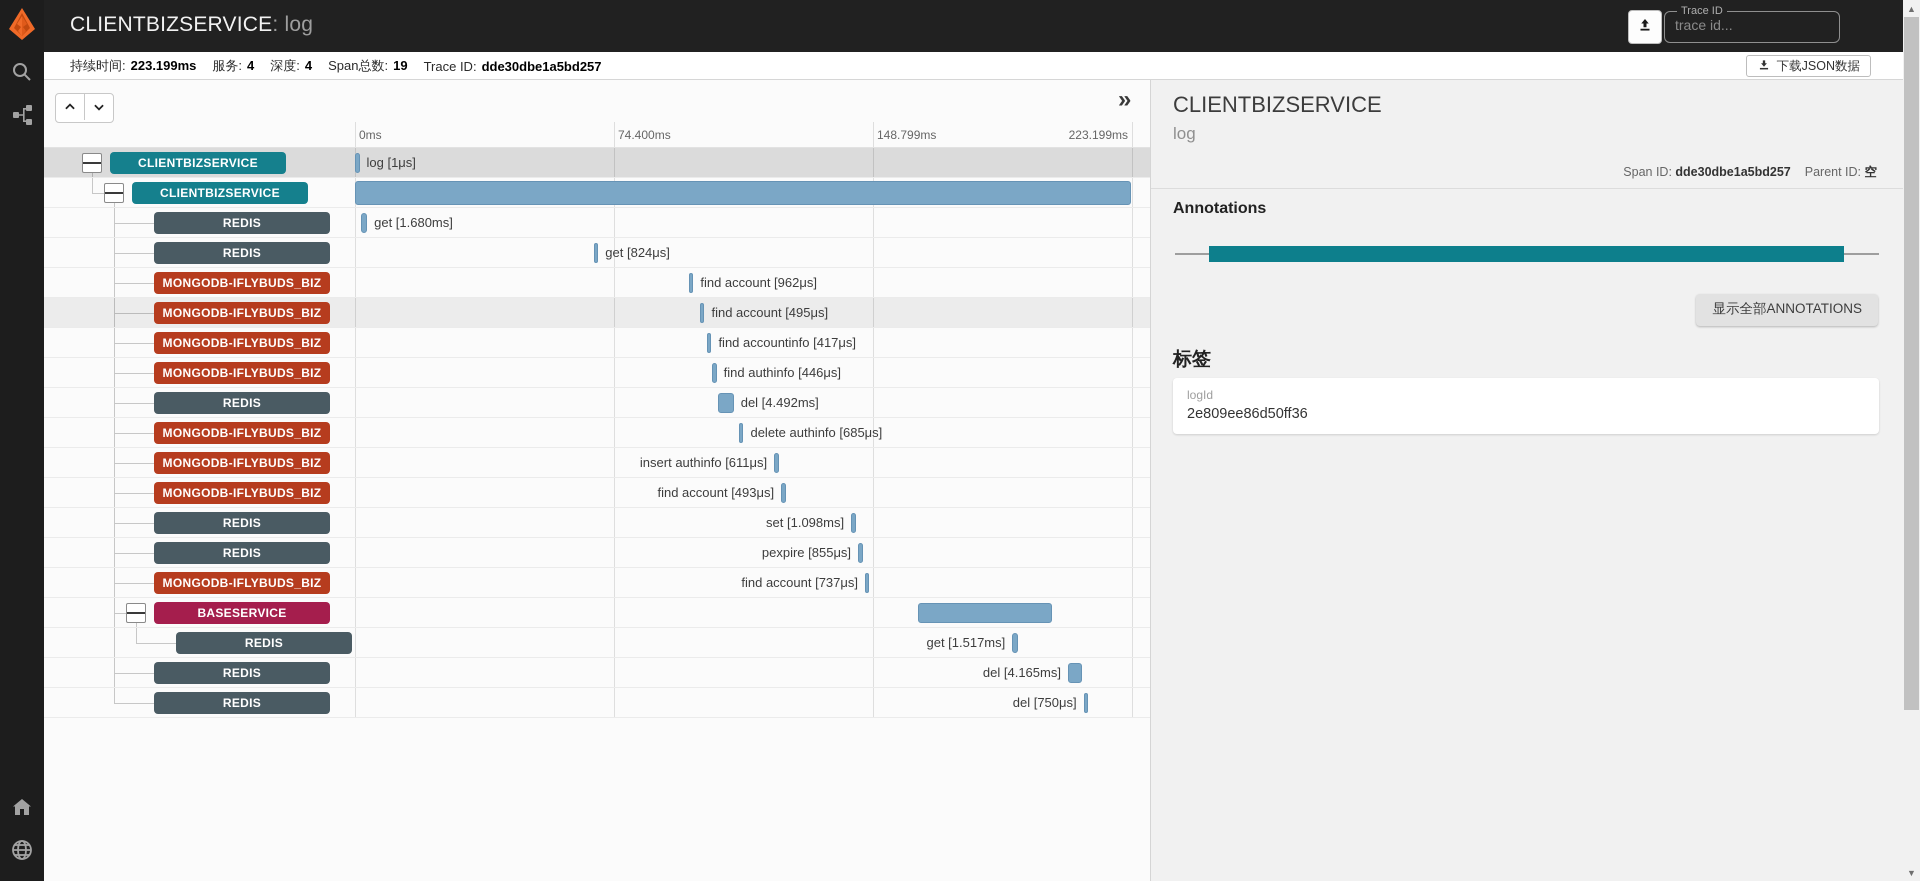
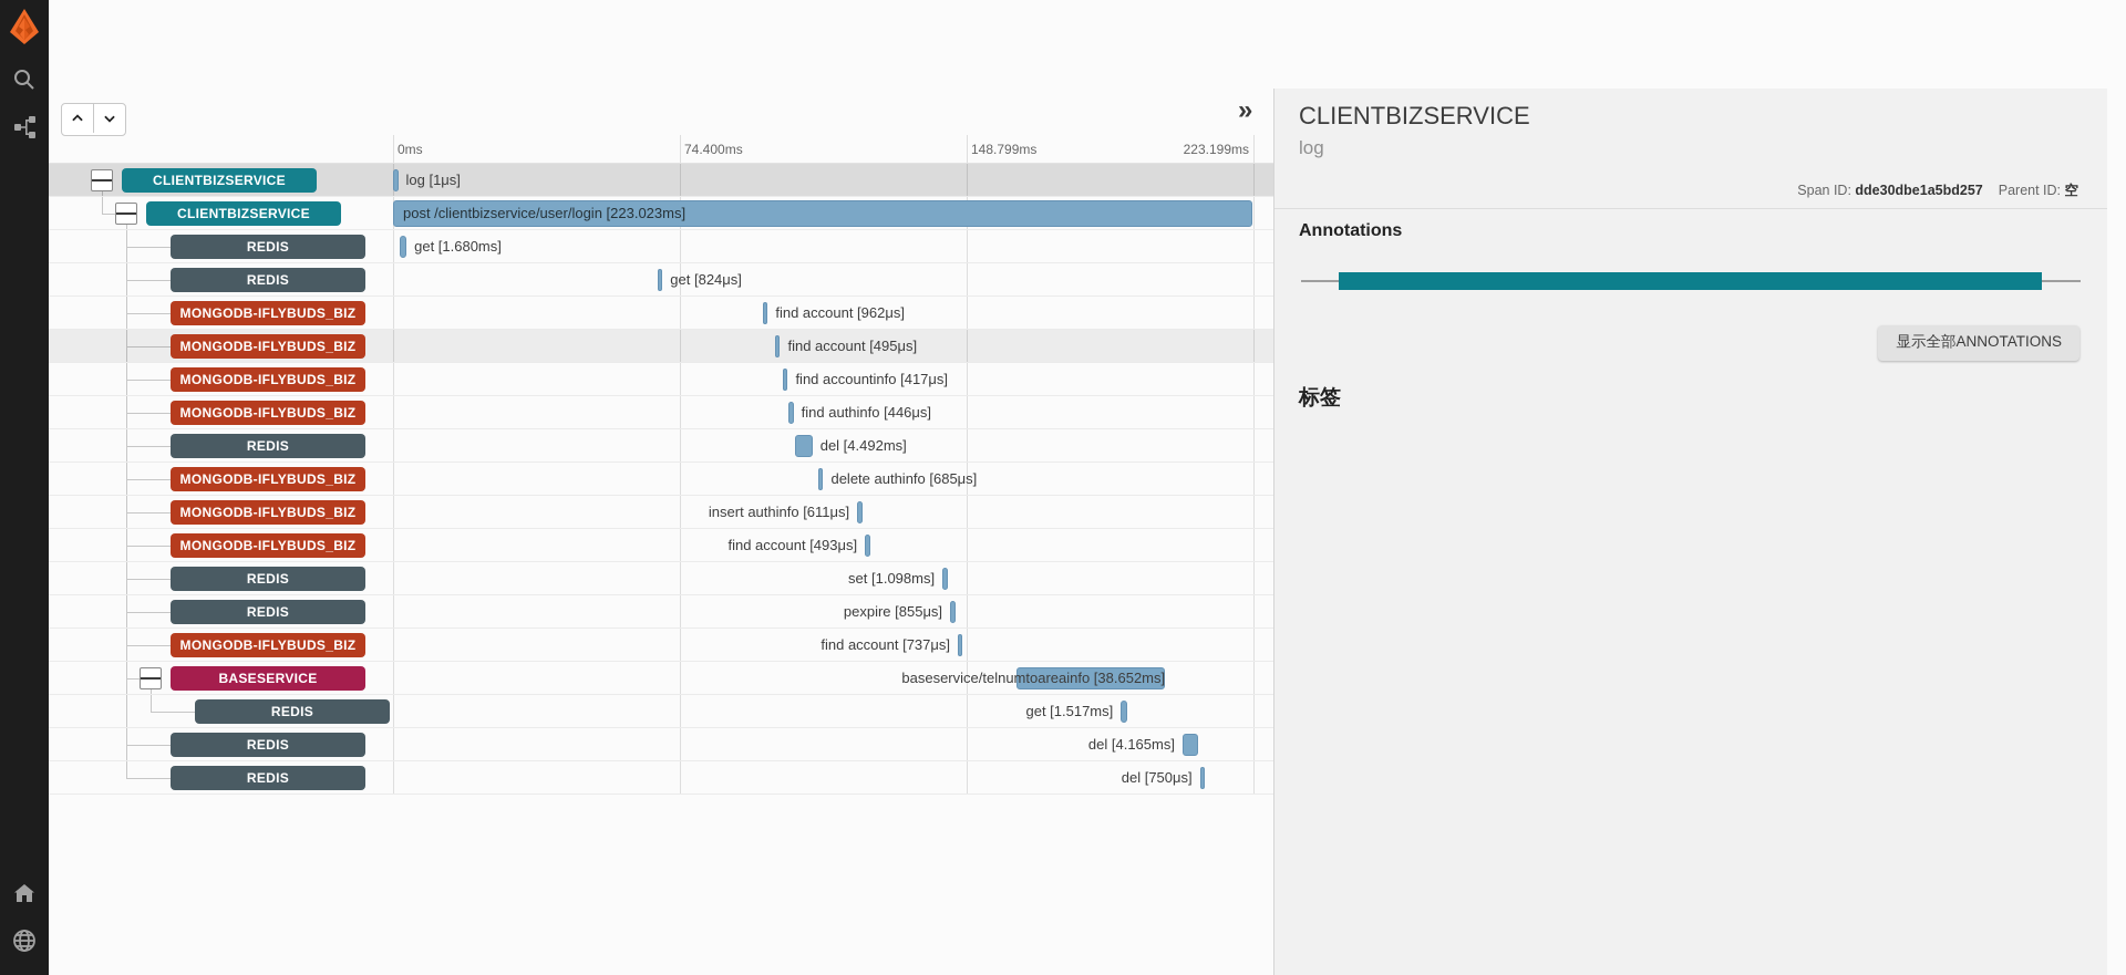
- CLIENTBIZSERVICE: log
- Trace ID
- trace id...
- 持续时间: 223.199ms
- 服务: 4
- 深度: 4
- Span总数: 19
- Trace ID: dde30dbe1a5bd257
- 下载JSON数据
  »
  0ms
  74.400ms
  148.799ms
  223.199ms
  CLIENTBIZSERVICE
  log [1μs]
  CLIENTBIZSERVICE
+ post /clientbizservice/user/login [223.023ms]
  REDIS
  get [1.680ms]
  REDIS
  get [824μs]
  MONGODB-IFLYBUDS_BIZ
  find account [962μs]
  MONGODB-IFLYBUDS_BIZ
  find account [495μs]
  MONGODB-IFLYBUDS_BIZ
  find accountinfo [417μs]
  MONGODB-IFLYBUDS_BIZ
  find authinfo [446μs]
  REDIS
  del [4.492ms]
  MONGODB-IFLYBUDS_BIZ
  delete authinfo [685μs]
  MONGODB-IFLYBUDS_BIZ
  insert authinfo [611μs]
  MONGODB-IFLYBUDS_BIZ
  find account [493μs]
  REDIS
  set [1.098ms]
  REDIS
  pexpire [855μs]
  MONGODB-IFLYBUDS_BIZ
  find account [737μs]
  BASESERVICE
+ baseservice/telnumtoareainfo [38.652ms]
  REDIS
  get [1.517ms]
  REDIS
  del [4.165ms]
  REDIS
  del [750μs]
  CLIENTBIZSERVICE
  log
  Span ID: dde30dbe1a5bd257 Parent ID: 空
  Annotations
  显示全部ANNOTATIONS
  标签
- logId
- 2e809ee86d50ff36
- ▲
- ▼
